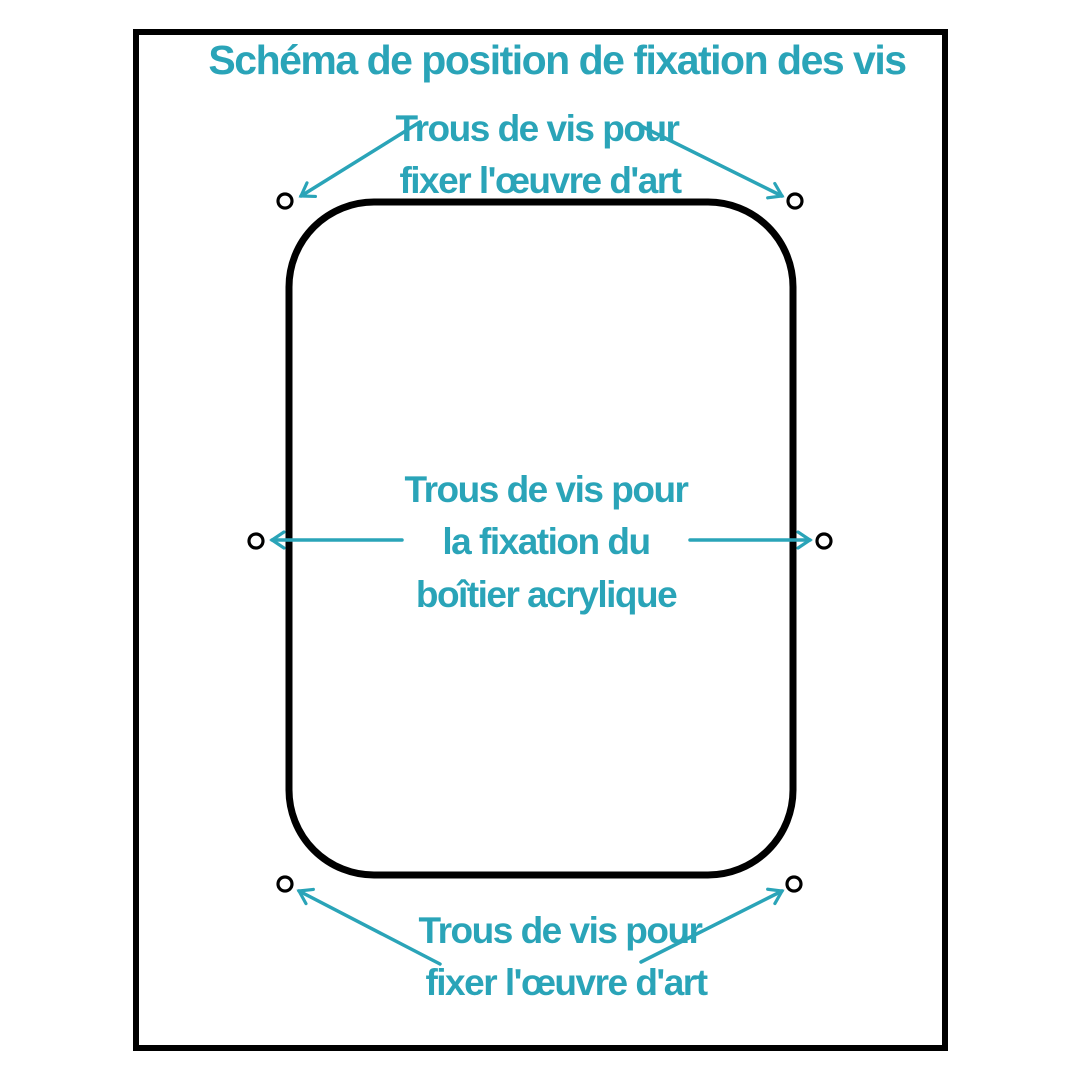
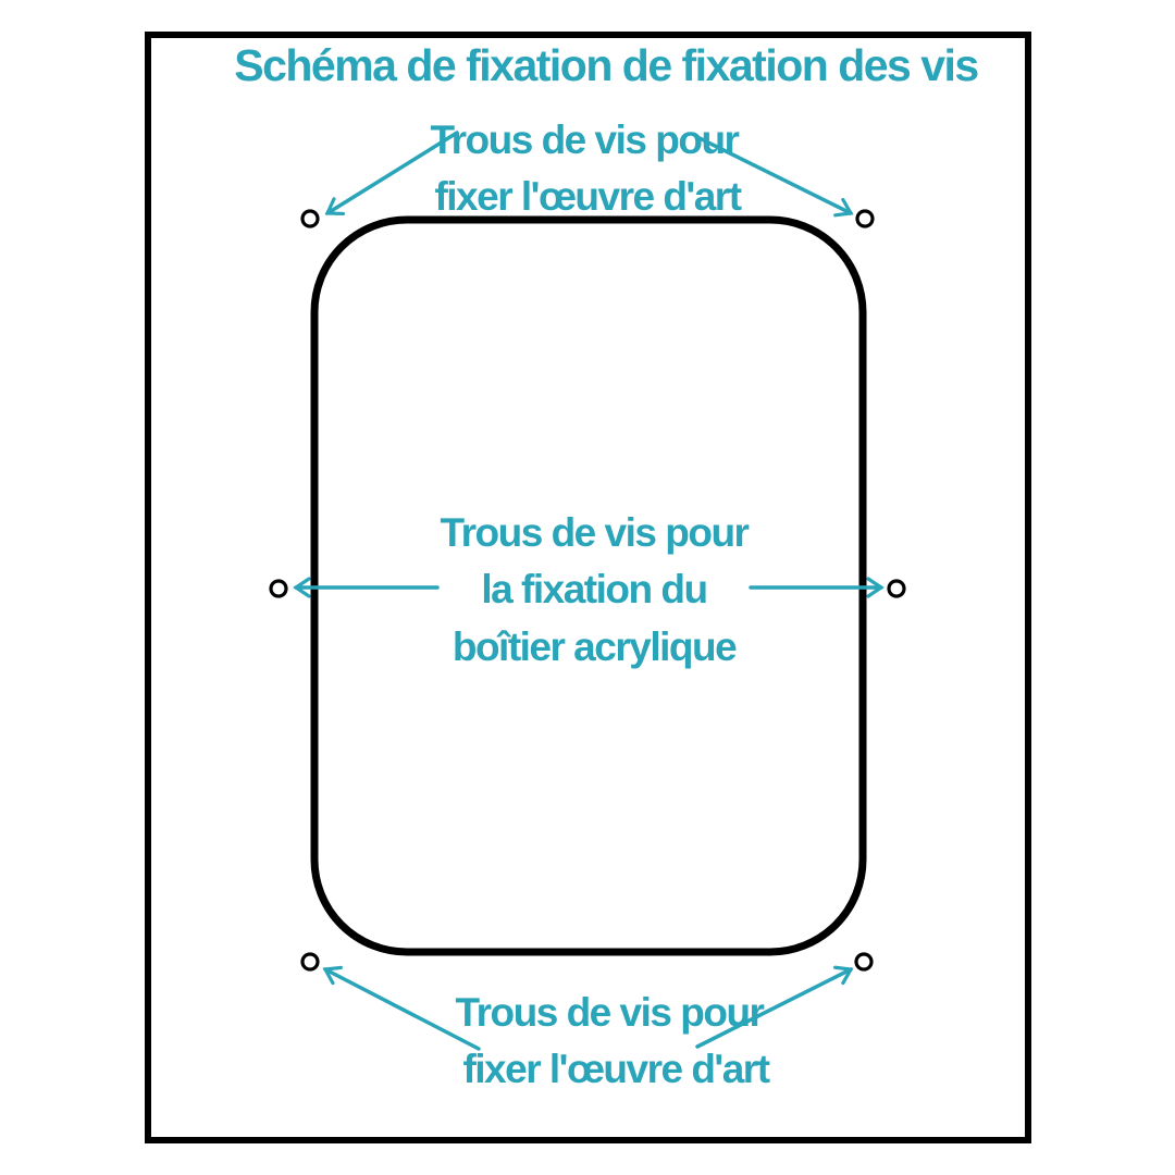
- Schéma de position de fixation des vis
+ Schéma de fixation de fixation des vis
  Trous de vis pour
  fixer l'œuvre d'art
  Trous de vis pour
  la fixation du
  boîtier acrylique
  Trous de vis pour
  fixer l'œuvre d'art
